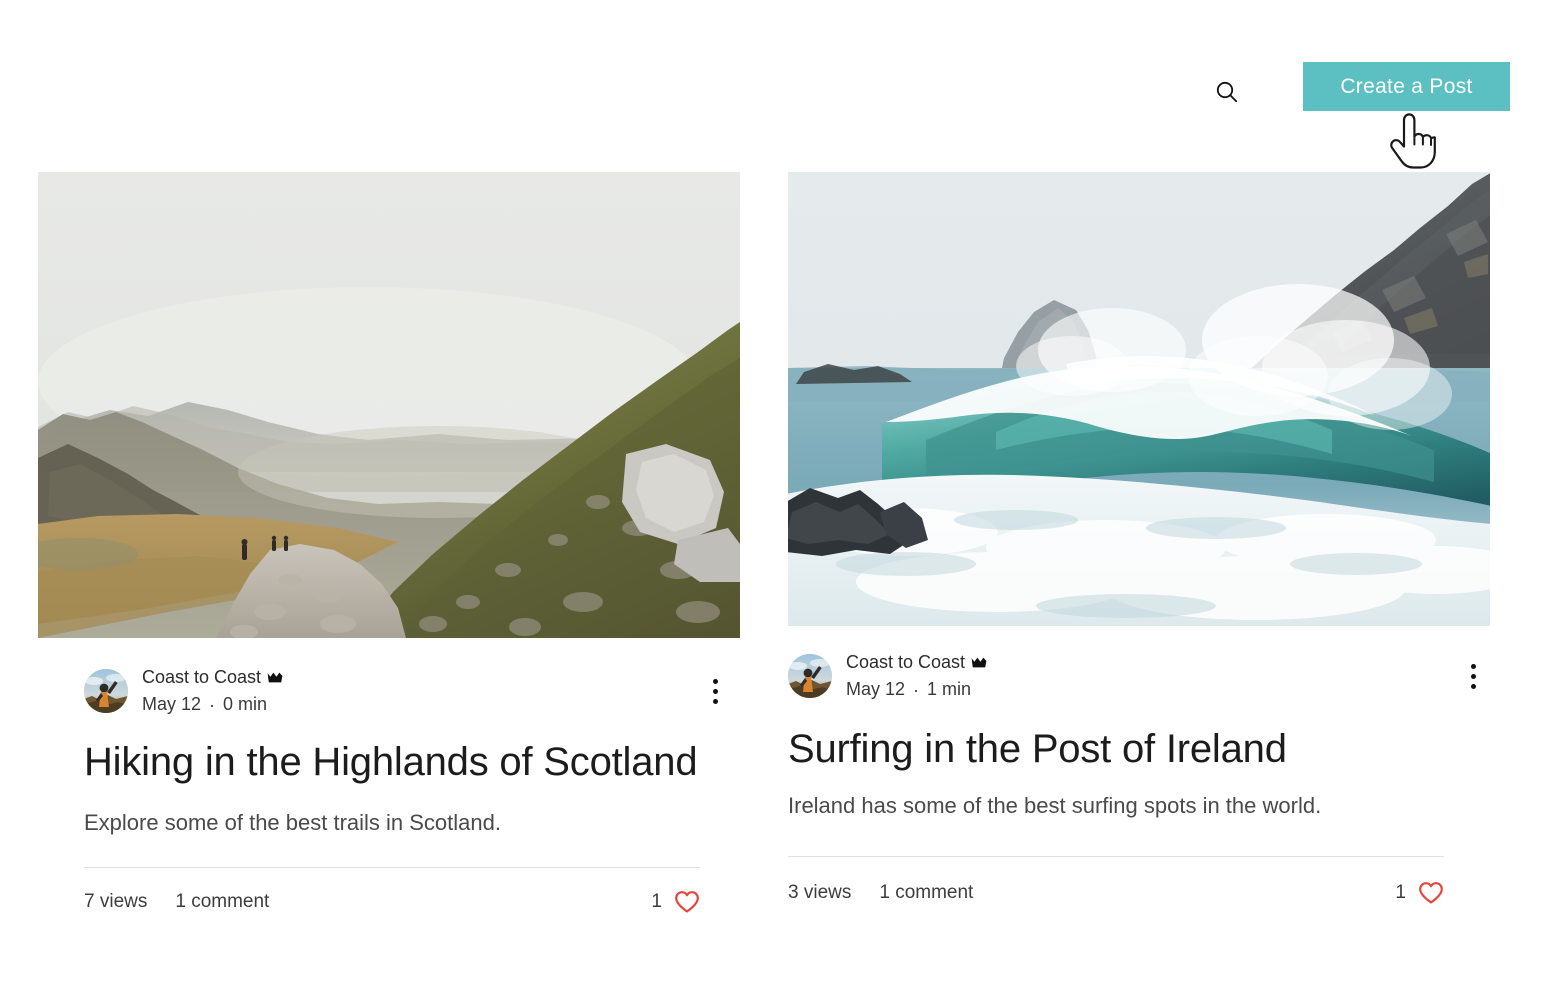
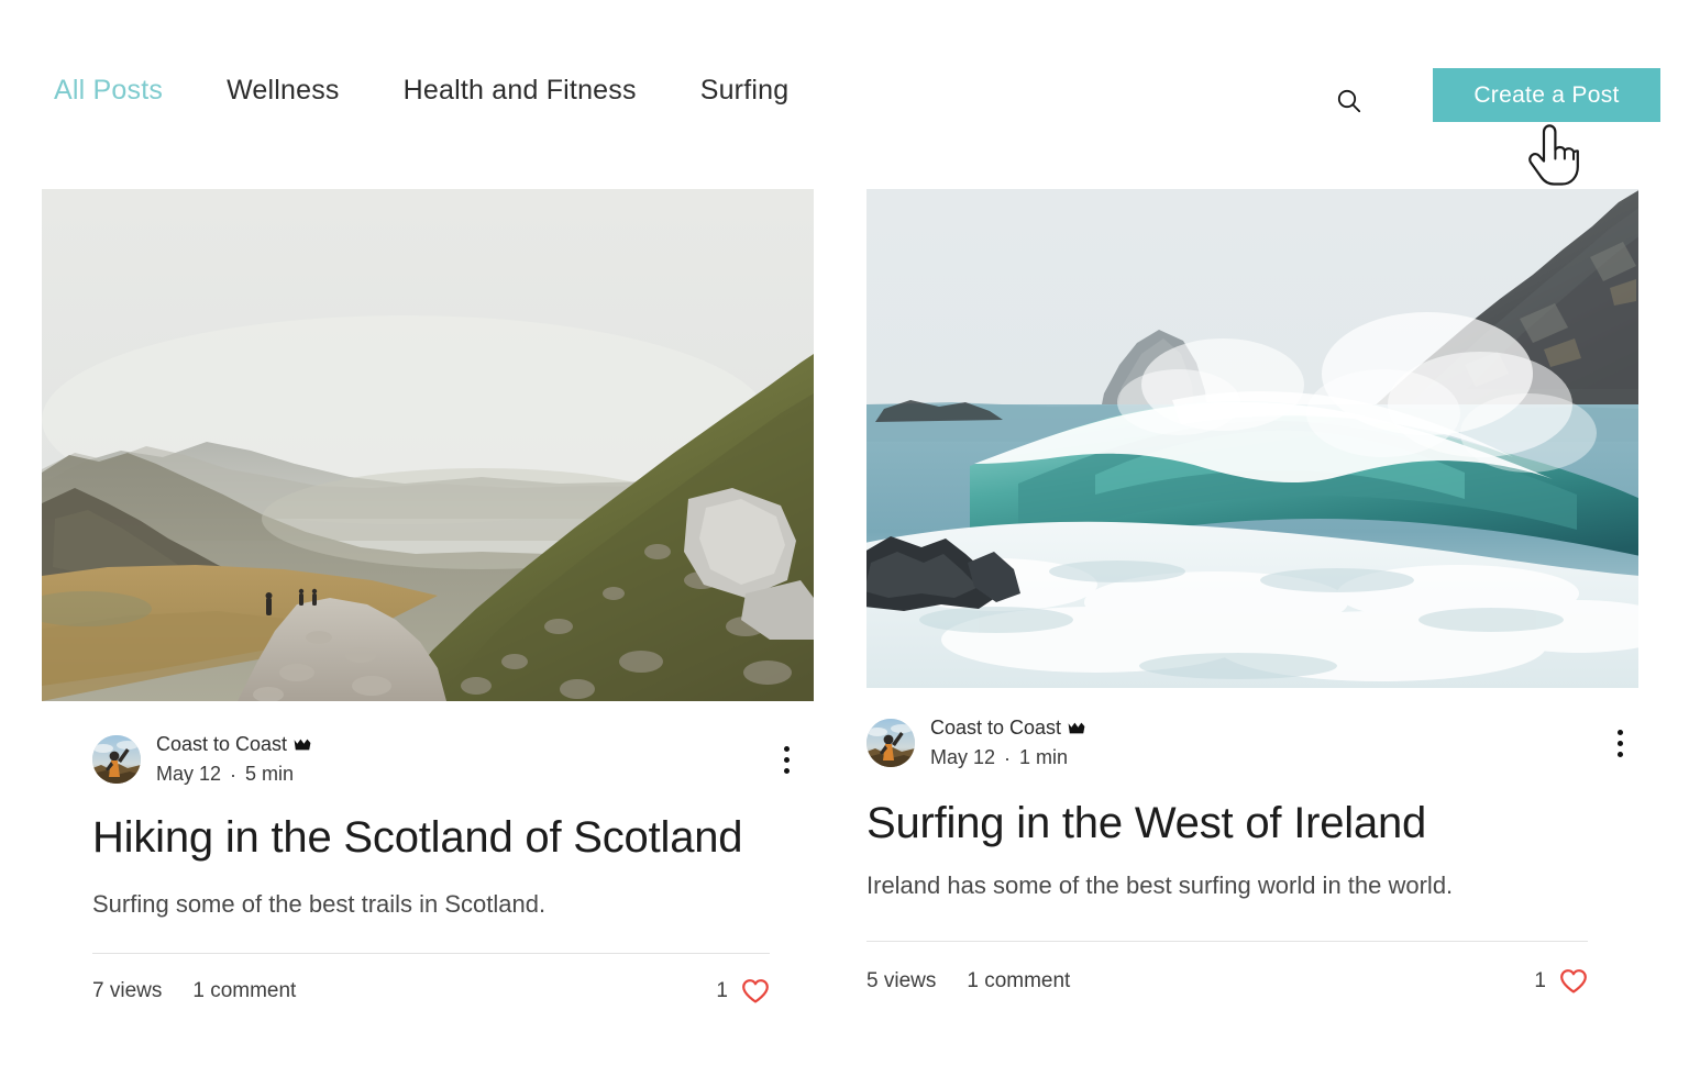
+ All Posts
+ Wellness
+ Health and Fitness
+ Surfing
  Create a Post
  Coast to Coast
  May 12
  ·
- 0 min
+ 5 min
- Hiking in the Highlands of Scotland
+ Hiking in the Scotland of Scotland
- Explore some of the best trails in Scotland.
+ Surfing some of the best trails in Scotland.
  7 views
  1 comment
  1
  Coast to Coast
  May 12
  ·
  1 min
- Surfing in the Post of Ireland
+ Surfing in the West of Ireland
- Ireland has some of the best surfing spots in the world.
+ Ireland has some of the best surfing world in the world.
- 3 views
+ 5 views
  1 comment
  1
